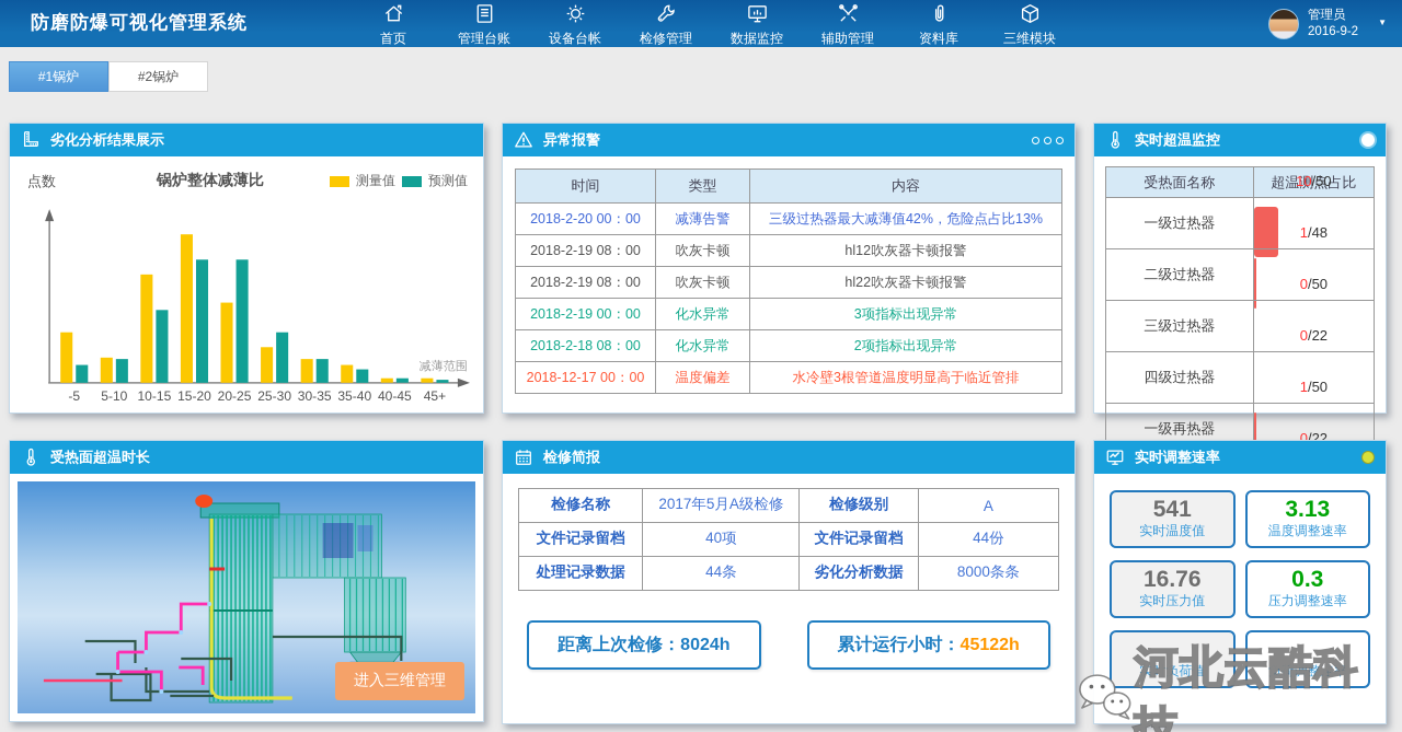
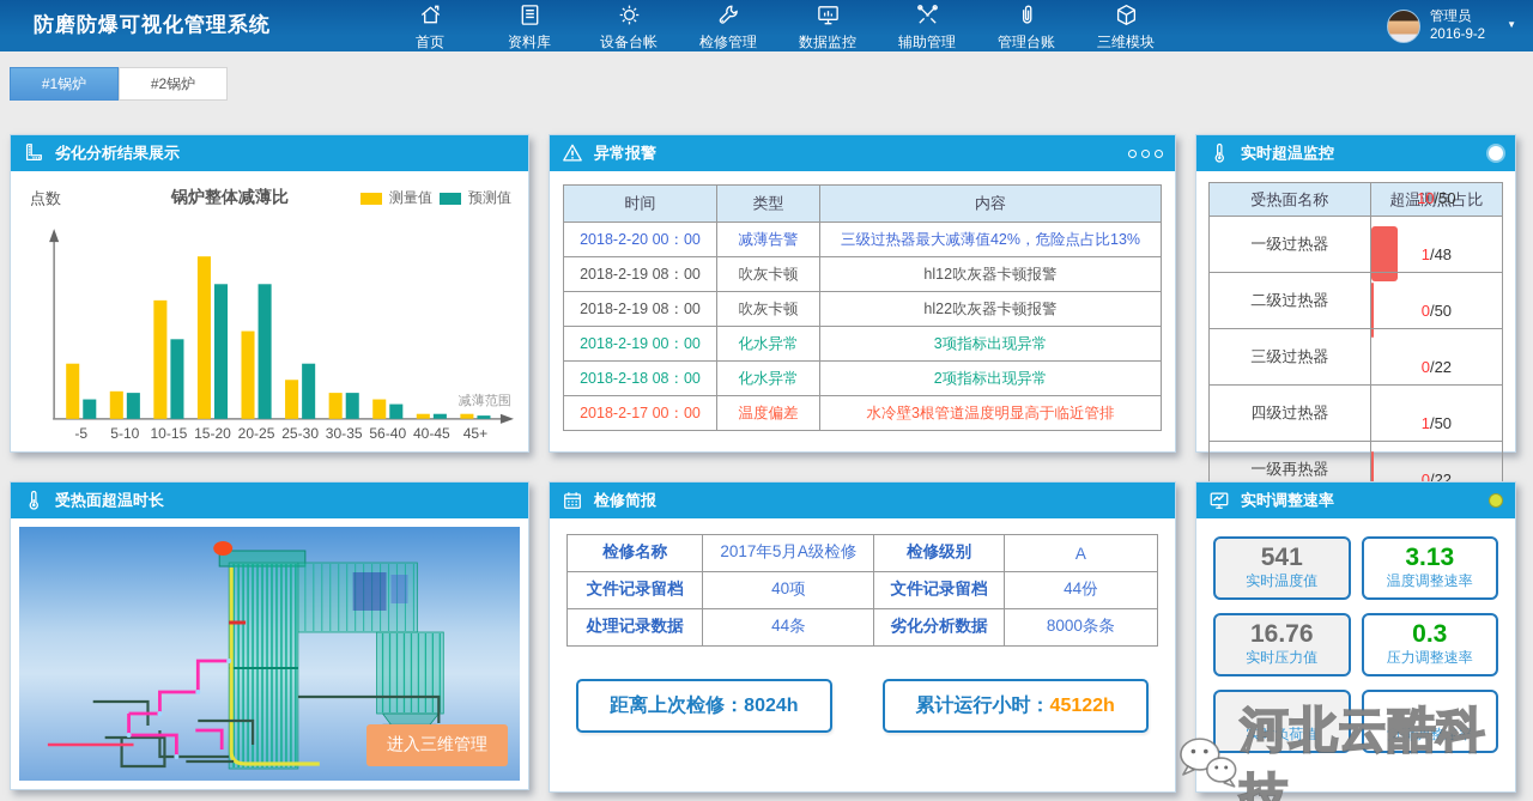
  防磨防爆可视化管理系统
  首页
- 管理台账
+ 资料库
  设备台帐
  检修管理
  数据监控
  辅助管理
- 资料库
+ 管理台账
  三维模块
  管理员
  2016-9-2
  ▼
  #1锅炉
  #2锅炉
  劣化分析结果展示
  点数
  锅炉整体减薄比
  测量值
  预测值
  -5
  5-10
  10-15
  15-20
  20-25
  25-30
  30-35
- 35-40
+ 56-40
  40-45
  45+
  减薄范围
  异常报警
  时间	类型	内容
  2018-2-20 00：00	减薄告警	三级过热器最大减薄值42%，危险点占比13%
  2018-2-19 08：00	吹灰卡顿	hl12吹灰器卡顿报警
  2018-2-19 08：00	吹灰卡顿	hl22吹灰器卡顿报警
  2018-2-19 00：00	化水异常	3项指标出现异常
  2018-2-18 08：00	化水异常	2项指标出现异常
- 2018-12-17 00：00	温度偏差	水冷壁3根管道温度明显高于临近管排
+ 2018-2-17 00：00	温度偏差	水冷壁3根管道温度明显高于临近管排
  实时超温监控
  受热面名称	超温测点占比
  一级过热器	10/50
  二级过热器	1/48
  三级过热器	0/50
  四级过热器	0/22
  一级再热器	1/50
  受热面超温时长
  进入三维管理
  检修简报
  检修名称	2017年5月A级检修	检修级别	A
  文件记录留档	40项	文件记录留档	44份
  处理记录数据	44条	劣化分析数据	8000条条
  距离上次检修：8024h
  累计运行小时：45122h
  实时调整速率
  541
  实时温度值
  3.13
  温度调整速率
  16.76
  实时压力值
  0.3
  压力调整速率
  实时负荷值
  负荷调整速率
  河北云酷科技
